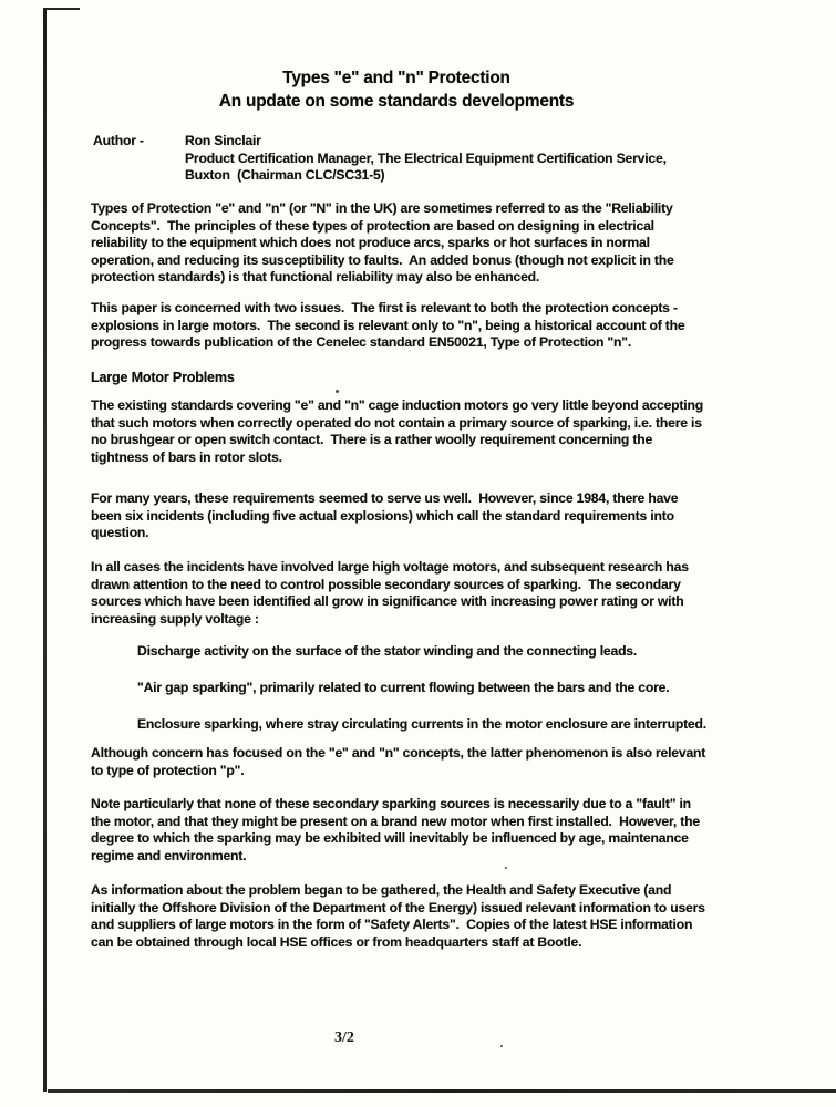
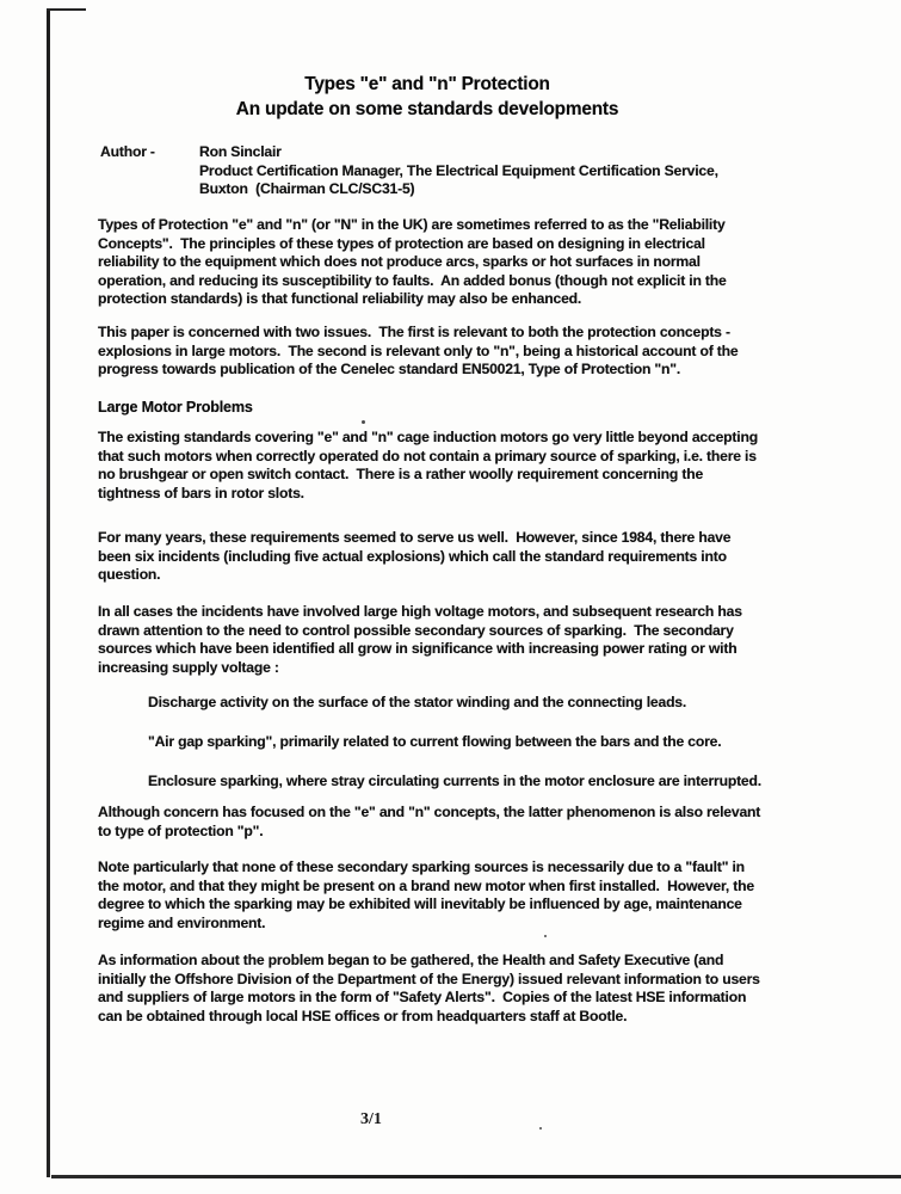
  Types "e" and "n" Protection
  An update on some standards developments
  Author -
  Ron Sinclair
  Product Certification Manager, The Electrical Equipment Certification Service,
  Buxton (Chairman CLC/SC31-5)
  Types of Protection "e" and "n" (or "N" in the UK) are sometimes referred to as the "Reliability
  Concepts". The principles of these types of protection are based on designing in electrical
  reliability to the equipment which does not produce arcs, sparks or hot surfaces in normal
  operation, and reducing its susceptibility to faults. An added bonus (though not explicit in the
  protection standards) is that functional reliability may also be enhanced.
  This paper is concerned with two issues. The first is relevant to both the protection concepts -
  explosions in large motors. The second is relevant only to "n", being a historical account of the
  progress towards publication of the Cenelec standard EN50021, Type of Protection "n".
  Large Motor Problems
  The existing standards covering "e" and "n" cage induction motors go very little beyond accepting
  that such motors when correctly operated do not contain a primary source of sparking, i.e. there is
  no brushgear or open switch contact. There is a rather woolly requirement concerning the
  tightness of bars in rotor slots.
  For many years, these requirements seemed to serve us well. However, since 1984, there have
  been six incidents (including five actual explosions) which call the standard requirements into
  question.
  In all cases the incidents have involved large high voltage motors, and subsequent research has
  drawn attention to the need to control possible secondary sources of sparking. The secondary
  sources which have been identified all grow in significance with increasing power rating or with
  increasing supply voltage :
  Discharge activity on the surface of the stator winding and the connecting leads.
  "Air gap sparking", primarily related to current flowing between the bars and the core.
  Enclosure sparking, where stray circulating currents in the motor enclosure are interrupted.
  Although concern has focused on the "e" and "n" concepts, the latter phenomenon is also relevant
  to type of protection "p".
  Note particularly that none of these secondary sparking sources is necessarily due to a "fault" in
  the motor, and that they might be present on a brand new motor when first installed. However, the
  degree to which the sparking may be exhibited will inevitably be influenced by age, maintenance
  regime and environment.
  As information about the problem began to be gathered, the Health and Safety Executive (and
  initially the Offshore Division of the Department of the Energy) issued relevant information to users
  and suppliers of large motors in the form of "Safety Alerts". Copies of the latest HSE information
  can be obtained through local HSE offices or from headquarters staff at Bootle.
- 3/2
+ 3/1
